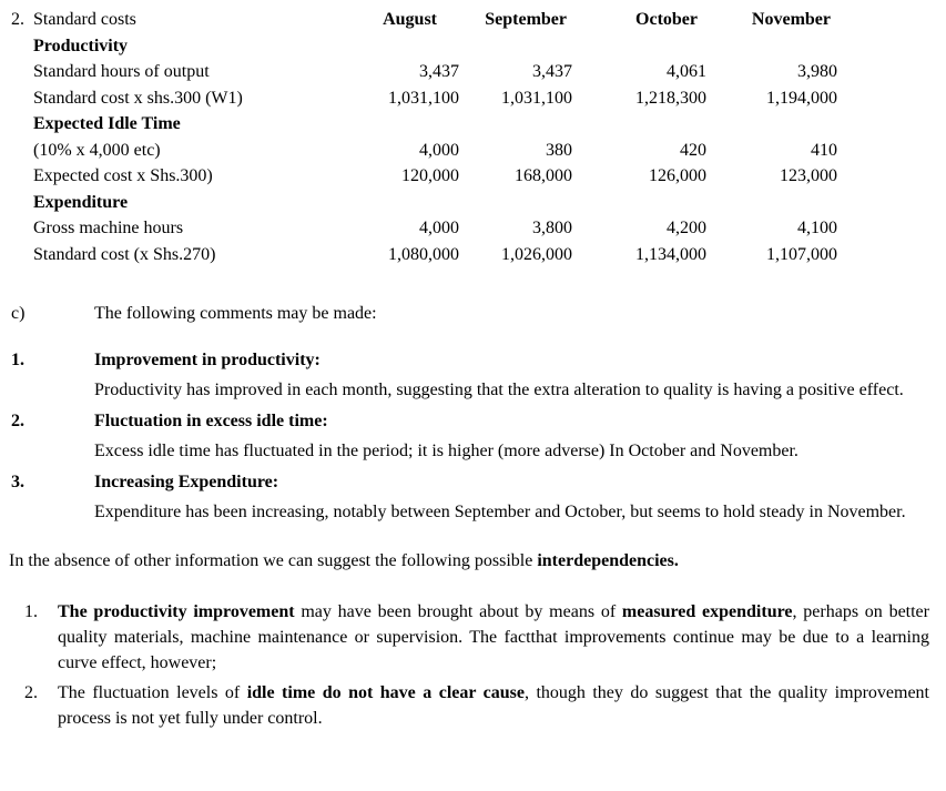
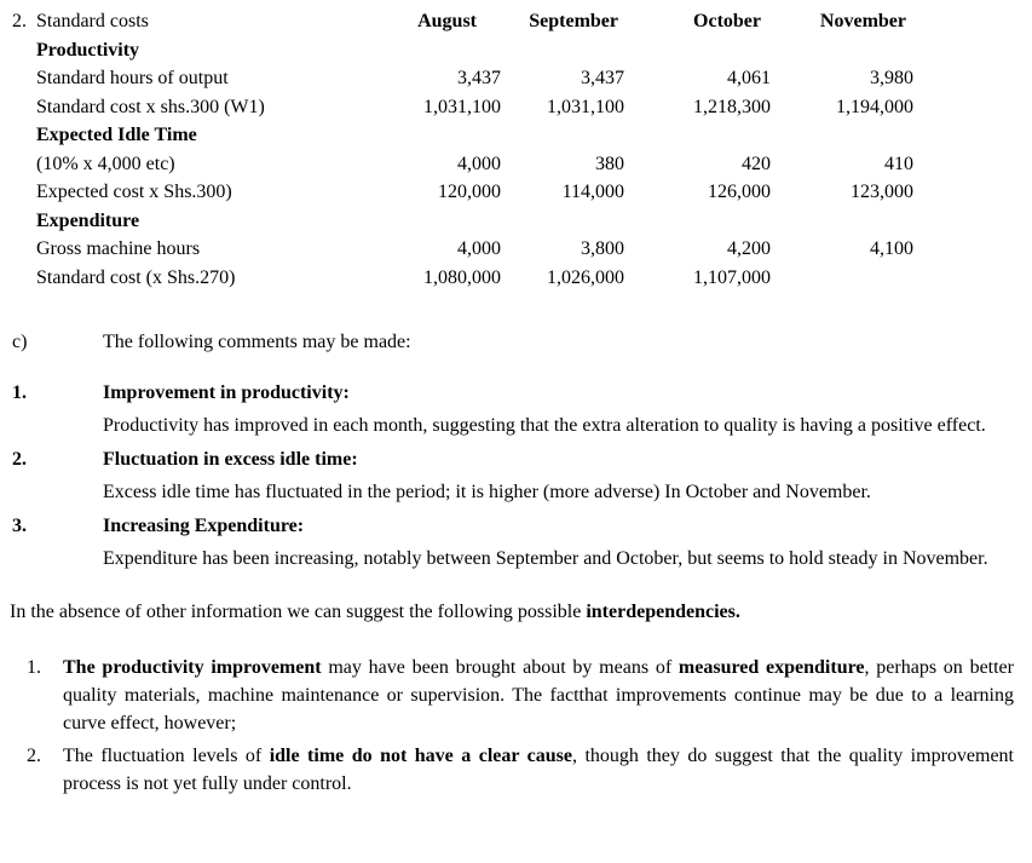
  2. Standard costs
  August
  September
  October
  November
  Productivity
  Standard hours of output
  3,437
  3,437
  4,061
  3,980
  Standard cost x shs.300 (W1)
  1,031,100
  1,031,100
  1,218,300
  1,194,000
  Expected Idle Time
  (10% x 4,000 etc)
  4,000
  380
  420
  410
  Expected cost x Shs.300)
  120,000
- 168,000
+ 114,000
  126,000
  123,000
  Expenditure
  Gross machine hours
  4,000
  3,800
  4,200
  4,100
  Standard cost (x Shs.270)
  1,080,000
  1,026,000
- 1,134,000
  1,107,000
  c)
  The following comments may be made:
  1.
  Improvement in productivity:
  Productivity has improved in each month, suggesting that the extra alteration to quality is having a positive effect.
  2.
  Fluctuation in excess idle time:
  Excess idle time has fluctuated in the period; it is higher (more adverse) In October and November.
  3.
  Increasing Expenditure:
  Expenditure has been increasing, notably between September and October, but seems to hold steady in November.
  In the absence of other information we can suggest the following possible interdependencies.
  1.
  The productivity improvement may have been brought about by means of measured expenditure, perhaps on better quality materials, machine maintenance or supervision. The factthat improvements continue may be due to a learning curve effect, however;
  2.
  The fluctuation levels of idle time do not have a clear cause, though they do suggest that the quality improvement process is not yet fully under control.
